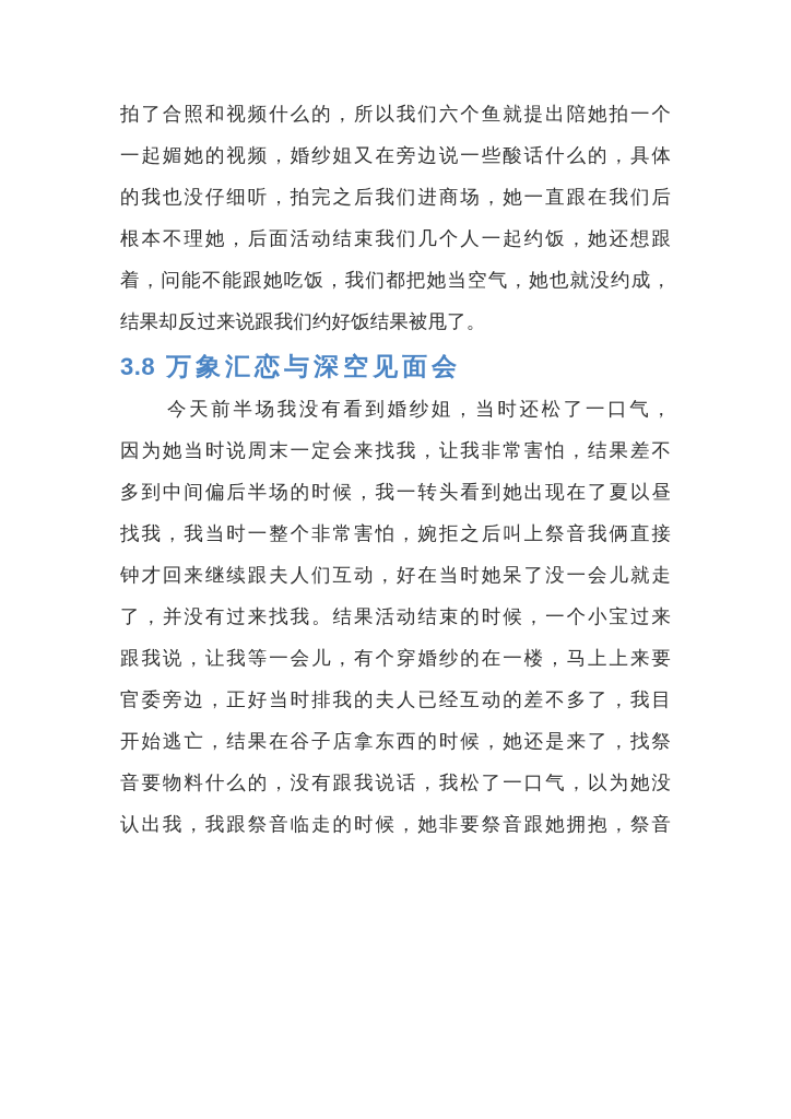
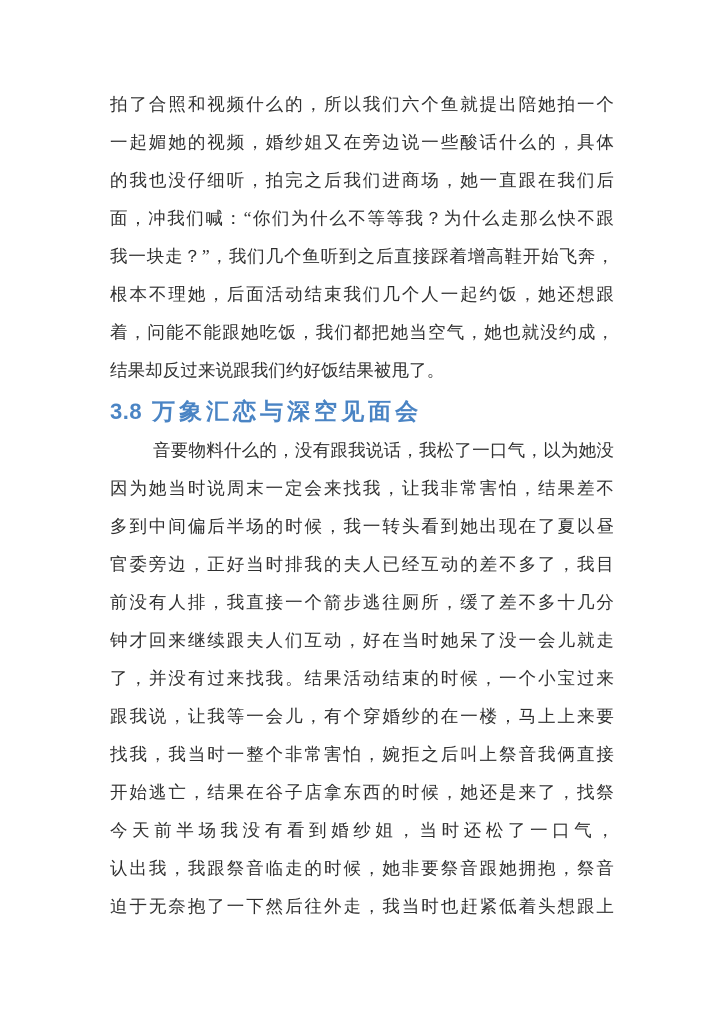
  拍了合照和视频什么的，所以我们六个鱼就提出陪她拍一个
  一起媚她的视频，婚纱姐又在旁边说一些酸话什么的，具体
  的我也没仔细听，拍完之后我们进商场，她一直跟在我们后
+ 面，冲我们喊：“你们为什么不等等我？为什么走那么快不跟
+ 我一块走？”，我们几个鱼听到之后直接踩着增高鞋开始飞奔，
  根本不理她，后面活动结束我们几个人一起约饭，她还想跟
  着，问能不能跟她吃饭，我们都把她当空气，她也就没约成，
  结果却反过来说跟我们约好饭结果被甩了。
  3.8 万象汇恋与深空见面会
- 今天前半场我没有看到婚纱姐，当时还松了一口气，
+ 音要物料什么的，没有跟我说话，我松了一口气，以为她没
  因为她当时说周末一定会来找我，让我非常害怕，结果差不
  多到中间偏后半场的时候，我一转头看到她出现在了夏以昼
- 找我，我当时一整个非常害怕，婉拒之后叫上祭音我俩直接
+ 官委旁边，正好当时排我的夫人已经互动的差不多了，我目
+ 前没有人排，我直接一个箭步逃往厕所，缓了差不多十几分
  钟才回来继续跟夫人们互动，好在当时她呆了没一会儿就走
  了，并没有过来找我。结果活动结束的时候，一个小宝过来
  跟我说，让我等一会儿，有个穿婚纱的在一楼，马上上来要
- 官委旁边，正好当时排我的夫人已经互动的差不多了，我目
+ 找我，我当时一整个非常害怕，婉拒之后叫上祭音我俩直接
  开始逃亡，结果在谷子店拿东西的时候，她还是来了，找祭
- 音要物料什么的，没有跟我说话，我松了一口气，以为她没
+ 今天前半场我没有看到婚纱姐，当时还松了一口气，
  认出我，我跟祭音临走的时候，她非要祭音跟她拥抱，祭音
+ 迫于无奈抱了一下然后往外走，我当时也赶紧低着头想跟上
